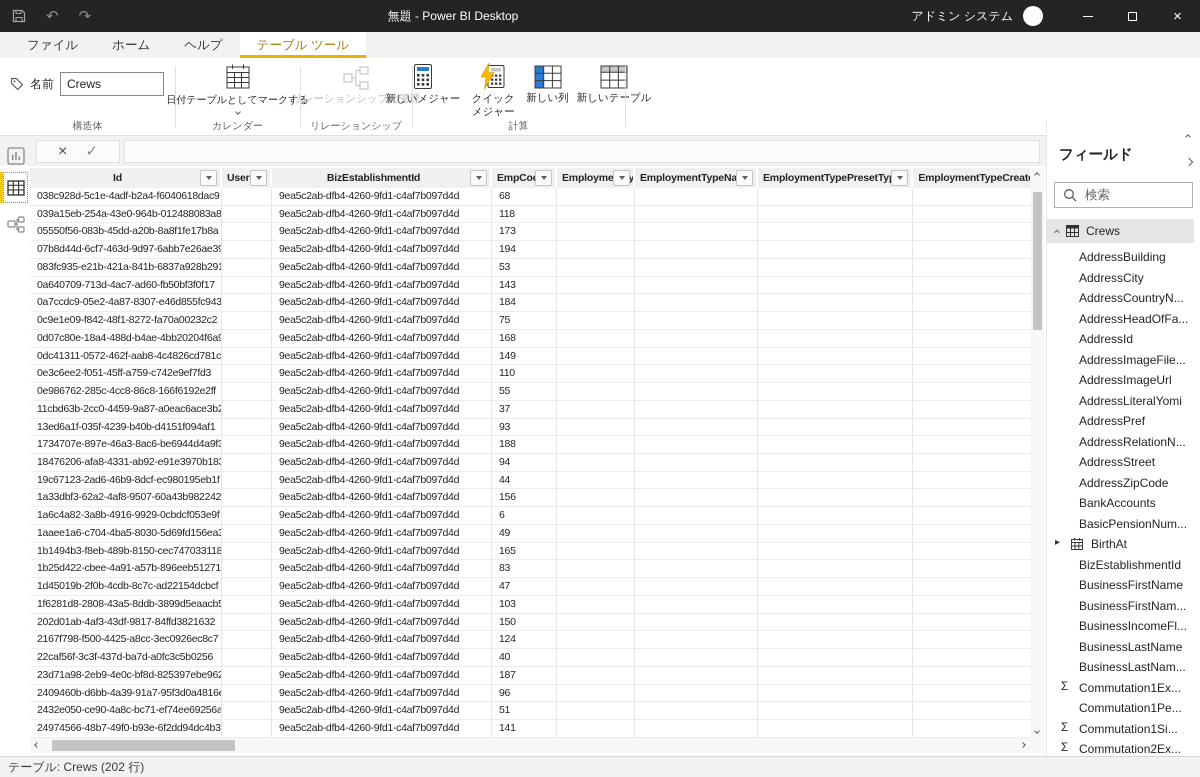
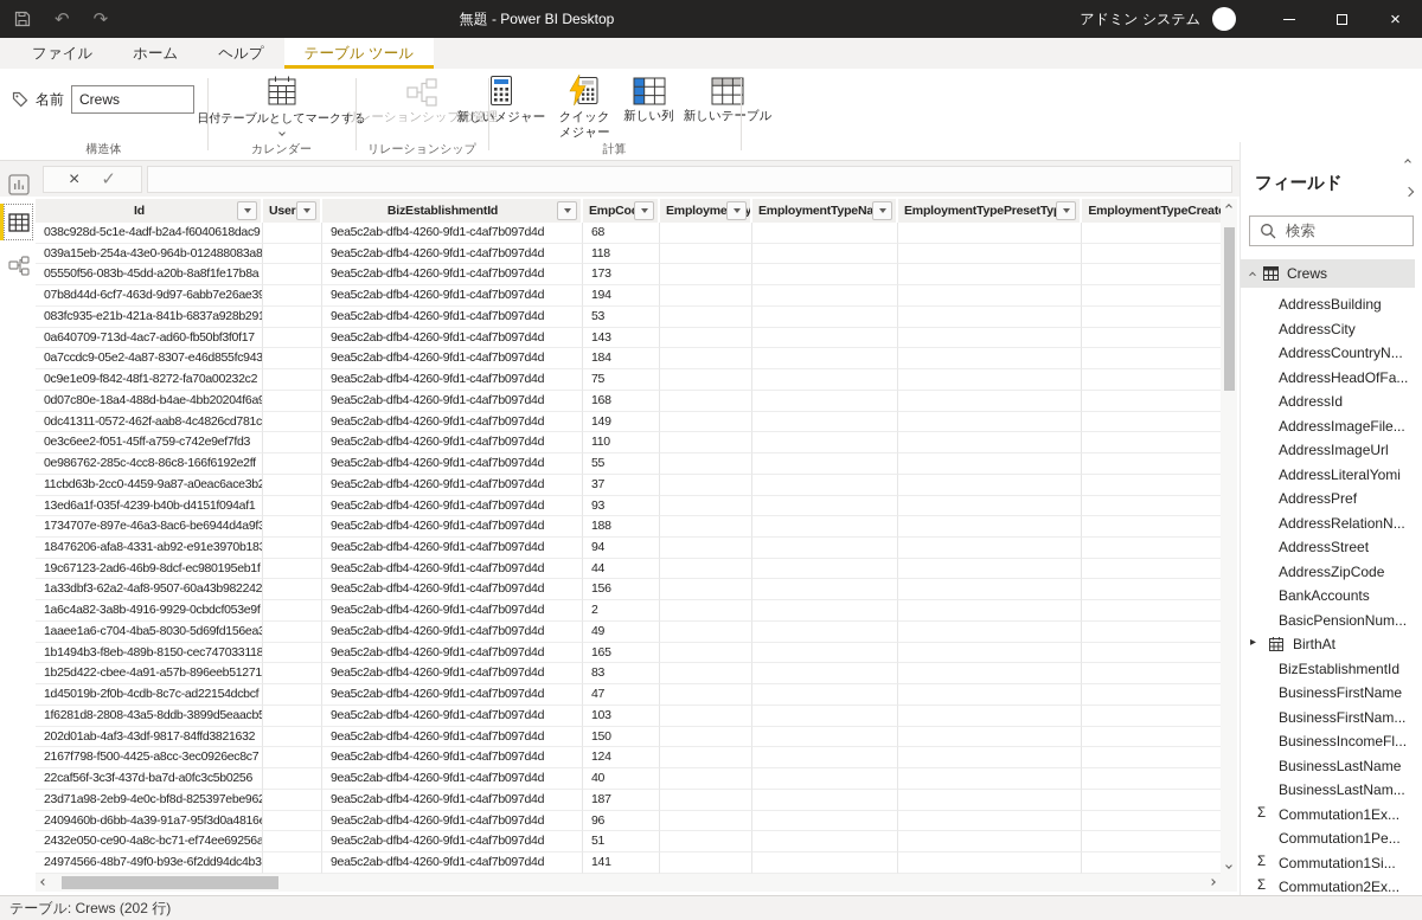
  ↶
  ↷
  無題 - Power BI Desktop
  アドミン システム
  ×
  ファイル
  ホーム
  ヘルプ
  テーブル ツール
  名前
  Crews
  構造体
  日付テーブルとしてマークする
  カレンダー
  リレーションシップの管理
  リレーションシップ
  新しいメジャー
  クイック メジャー
  新しい列
  新しいテブル
  計算
  ×
  ✓
  Id
  BizEstablishmentId
  EmpCo
  EmploymentTypeNa
  EmploymentTypePresetTy
  EmploymentTypeCreat
  038c928d-5c1e-4adf-b2a4-f6040618dac9
  9ea5c2ab-dfb4-4260-9fd1-c4af7b097d4d
  68
  039a15eb-254a-43e0-964b-012488083a8
  9ea5c2ab-dfb4-4260-9fd1-c4af7b097d4d
  118
  05550f56-083b-45dd-a20b-8a8f1fe17b8a
  9ea5c2ab-dfb4-4260-9fd1-c4af7b097d4d
  173
  07b8d44d-6cf7-463d-9d97-6abb7e26ae39
  9ea5c2ab-dfb4-4260-9fd1-c4af7b097d4d
  194
  083fc935-e21b-421a-841b-6837a928b291
  9ea5c2ab-dfb4-4260-9fd1-c4af7b097d4d
  53
  0a640709-713d-4ac7-ad60-fb50bf3f0f17
  9ea5c2ab-dfb4-4260-9fd1-c4af7b097d4d
  143
  0a7ccdc9-05e2-4a87-8307-e46d855fc943
  9ea5c2ab-dfb4-4260-9fd1-c4af7b097d4d
  184
  0c9e1e09-f842-48f1-8272-fa70a00232c2
  9ea5c2ab-dfb4-4260-9fd1-c4af7b097d4d
  75
  0d07c80e-18a4-488d-b4ae-4bb20204f6a9
  9ea5c2ab-dfb4-4260-9fd1-c4af7b097d4d
  168
  0dc41311-0572-462f-aab8-4c4826cd781c
  9ea5c2ab-dfb4-4260-9fd1-c4af7b097d4d
  149
  0e3c6ee2-f051-45ff-a759-c742e9ef7fd3
  9ea5c2ab-dfb4-4260-9fd1-c4af7b097d4d
  110
  0e986762-285c-4cc8-86c8-166f6192e2ff
  9ea5c2ab-dfb4-4260-9fd1-c4af7b097d4d
  55
  11cbd63b-2cc0-4459-9a87-a0eac6ace3b2
  9ea5c2ab-dfb4-4260-9fd1-c4af7b097d4d
  37
  13ed6a1f-035f-4239-b40b-d4151f094af1
  9ea5c2ab-dfb4-4260-9fd1-c4af7b097d4d
  93
  1734707e-897e-46a3-8ac6-be6944d4a9f3
  9ea5c2ab-dfb4-4260-9fd1-c4af7b097d4d
  188
  18476206-afa8-4331-ab92-e91e3970b183
  9ea5c2ab-dfb4-4260-9fd1-c4af7b097d4d
  94
  19c67123-2ad6-46b9-8dcf-ec980195eb1f
  9ea5c2ab-dfb4-4260-9fd1-c4af7b097d4d
  44
  1a33dbf3-62a2-4af8-9507-60a43b982242
  9ea5c2ab-dfb4-4260-9fd1-c4af7b097d4d
  156
  1a6c4a82-3a8b-4916-9929-0cbdcf053e9f
  9ea5c2ab-dfb4-4260-9fd1-c4af7b097d4d
- 6
+ 2
  1aaee1a6-c704-4ba5-8030-5d69fd156ea3
  9ea5c2ab-dfb4-4260-9fd1-c4af7b097d4d
  49
  1b1494b3-f8eb-489b-8150-cec747033118
  9ea5c2ab-dfb4-4260-9fd1-c4af7b097d4d
  165
  1b25d422-cbee-4a91-a57b-896eeb51271
  9ea5c2ab-dfb4-4260-9fd1-c4af7b097d4d
  83
  1d45019b-2f0b-4cdb-8c7c-ad22154dcbcf
  9ea5c2ab-dfb4-4260-9fd1-c4af7b097d4d
  47
  1f6281d8-2808-43a5-8ddb-3899d5eaacb5
  9ea5c2ab-dfb4-4260-9fd1-c4af7b097d4d
  103
  202d01ab-4af3-43df-9817-84ffd3821632
  9ea5c2ab-dfb4-4260-9fd1-c4af7b097d4d
  150
  2167f798-f500-4425-a8cc-3ec0926ec8c7
  9ea5c2ab-dfb4-4260-9fd1-c4af7b097d4d
  124
  22caf56f-3c3f-437d-ba7d-a0fc3c5b0256
  9ea5c2ab-dfb4-4260-9fd1-c4af7b097d4d
  40
  23d71a98-2eb9-4e0c-bf8d-825397ebe962
  9ea5c2ab-dfb4-4260-9fd1-c4af7b097d4d
  187
  2409460b-d6bb-4a39-91a7-95f3d0a4816e
  9ea5c2ab-dfb4-4260-9fd1-c4af7b097d4d
  96
  2432e050-ce90-4a8c-bc71-ef74ee69256a
  9ea5c2ab-dfb4-4260-9fd1-c4af7b097d4d
  51
  24974566-48b7-49f0-b93e-6f2dd94dc4b3
  9ea5c2ab-dfb4-4260-9fd1-c4af7b097d4d
  141
  フィールド
  検索
  Crews
  AddressBuilding
  AddressCity
  AddressCountryN...
  AddressHeadOfFa...
  AddressId
  AddressImageFile...
  AddressImageUrl
  AddressLiteralYomi
  AddressPref
  AddressRelationN...
  AddressStreet
  AddressZipCode
  BankAccounts
  BasicPensionNum...
  ▸
  BirthAt
  BizEstablishmentId
  BusinessFirstName
  BusinessFirstNam...
  BusinessIncomeFl...
  BusinessLastName
  BusinessLastNam...
  Σ
  Commutation1Ex...
  Commutation1Pe...
  Σ
  Commutation1Si...
  Σ
  Commutation2Ex...
  テーブル: Crews (202 行)
